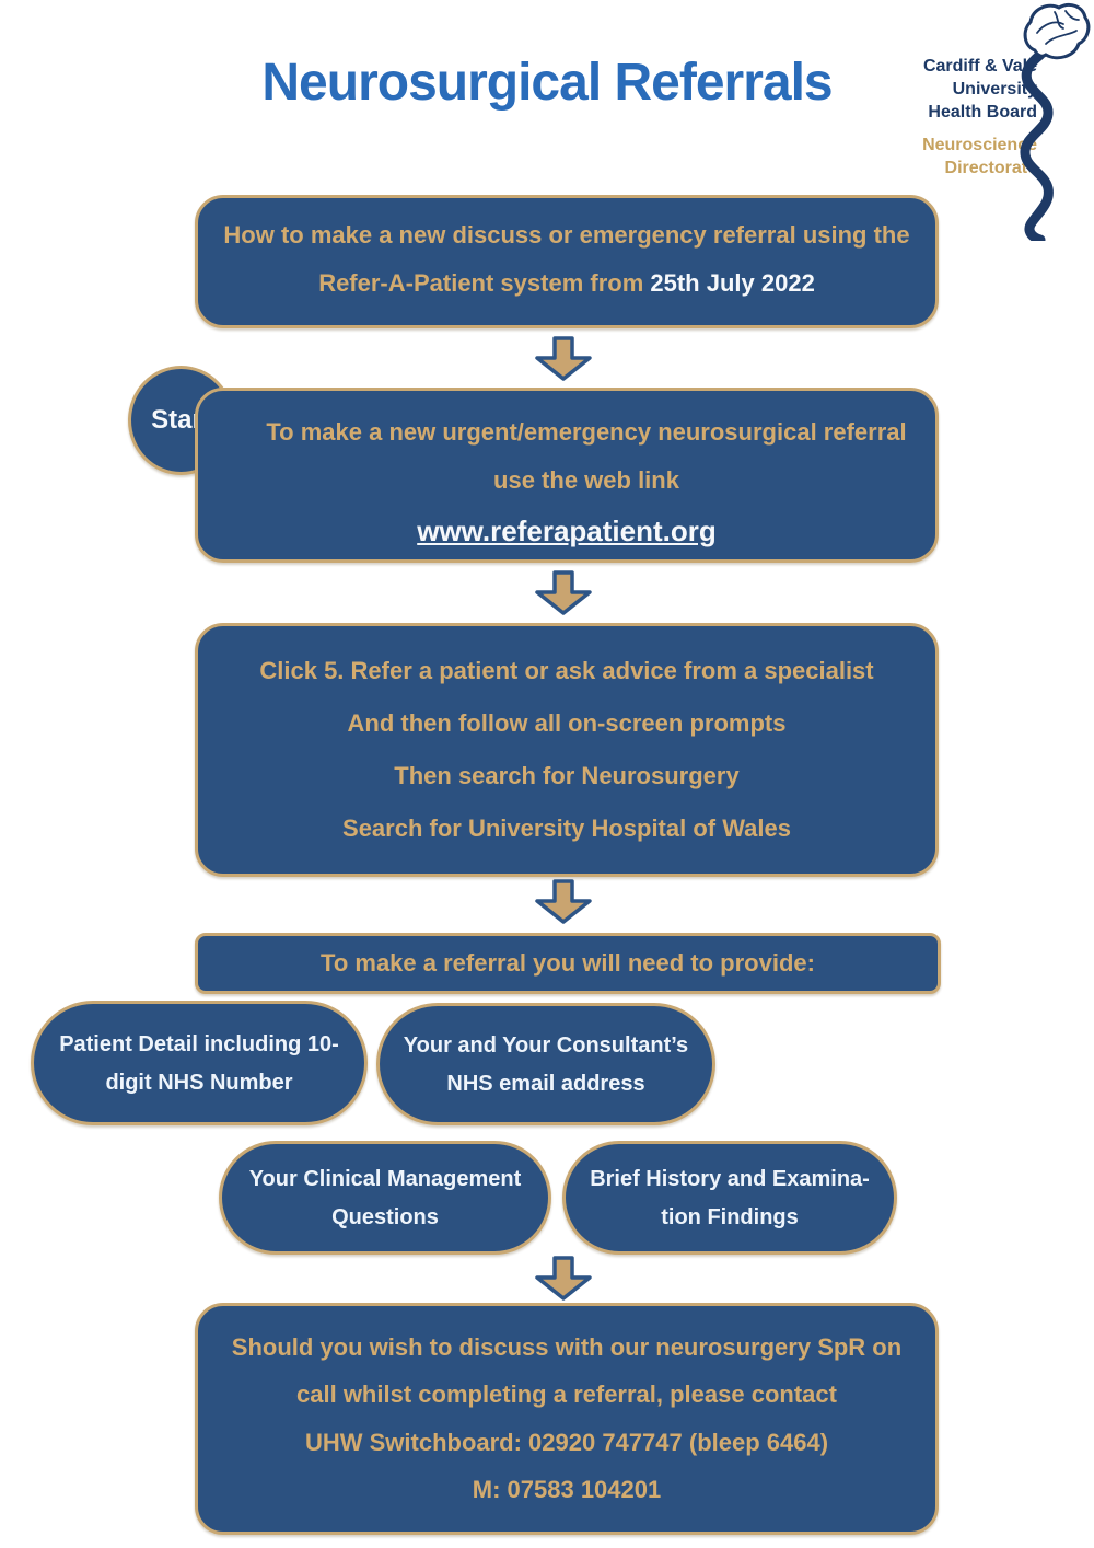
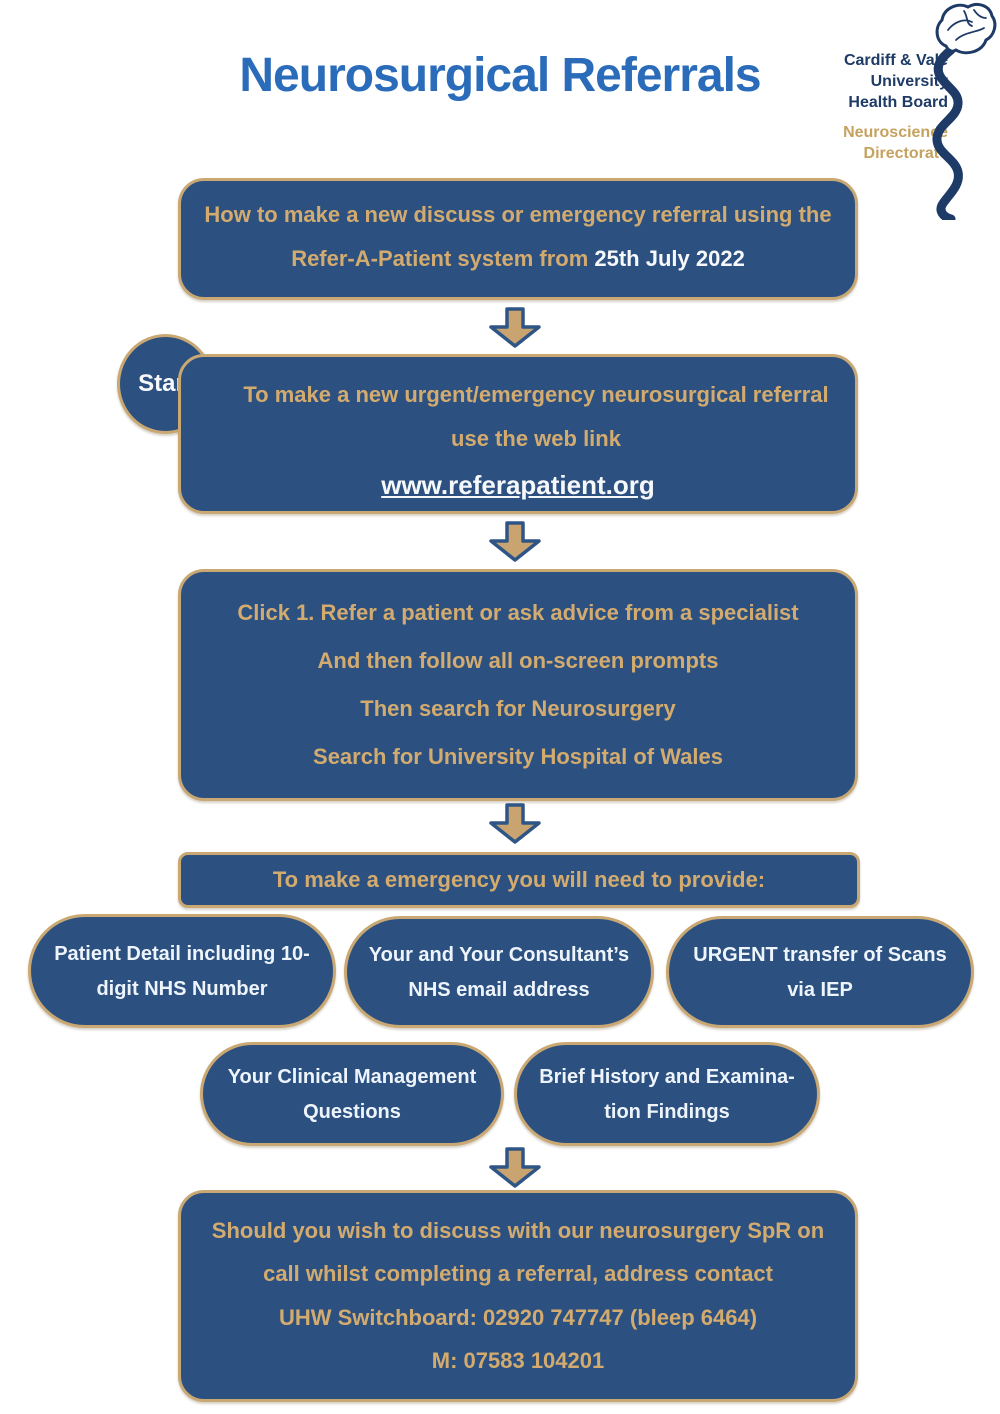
  Neurosurgical Referrals
  Cardiff & Va
  Universit
  Health Board
  Neuroscien
  Directorat
  How to make a new discuss or emergency referral using the
  Refer-A-Patient system from 25th July 2022
  To make a new urgent/emergency neurosurgical referral
  use the web link
  www.referapatient.org
- Click 5. Refer a patient or ask advice from a specialist
+ Click 1. Refer a patient or ask advice from a specialist
  And then follow all on-screen prompts
  Then search for Neurosurgery
  Search for University Hospital of Wales
- To make a referral you will need to provide:
+ To make a emergency you will need to provide:
  Patient Detail including 10-
  digit NHS Number
  Your and Your Consultant’s
  NHS email address
+ URGENT transfer of Scans
+ via IEP
  Your Clinical Management
  Questions
  Brief History and Examina-
  tion Findings
  Should you wish to discuss with our neurosurgery SpR on
- call whilst completing a referral, please contact
+ call whilst completing a referral, address contact
  UHW Switchboard: 02920 747747 (bleep 6464)
  M: 07583 104201
